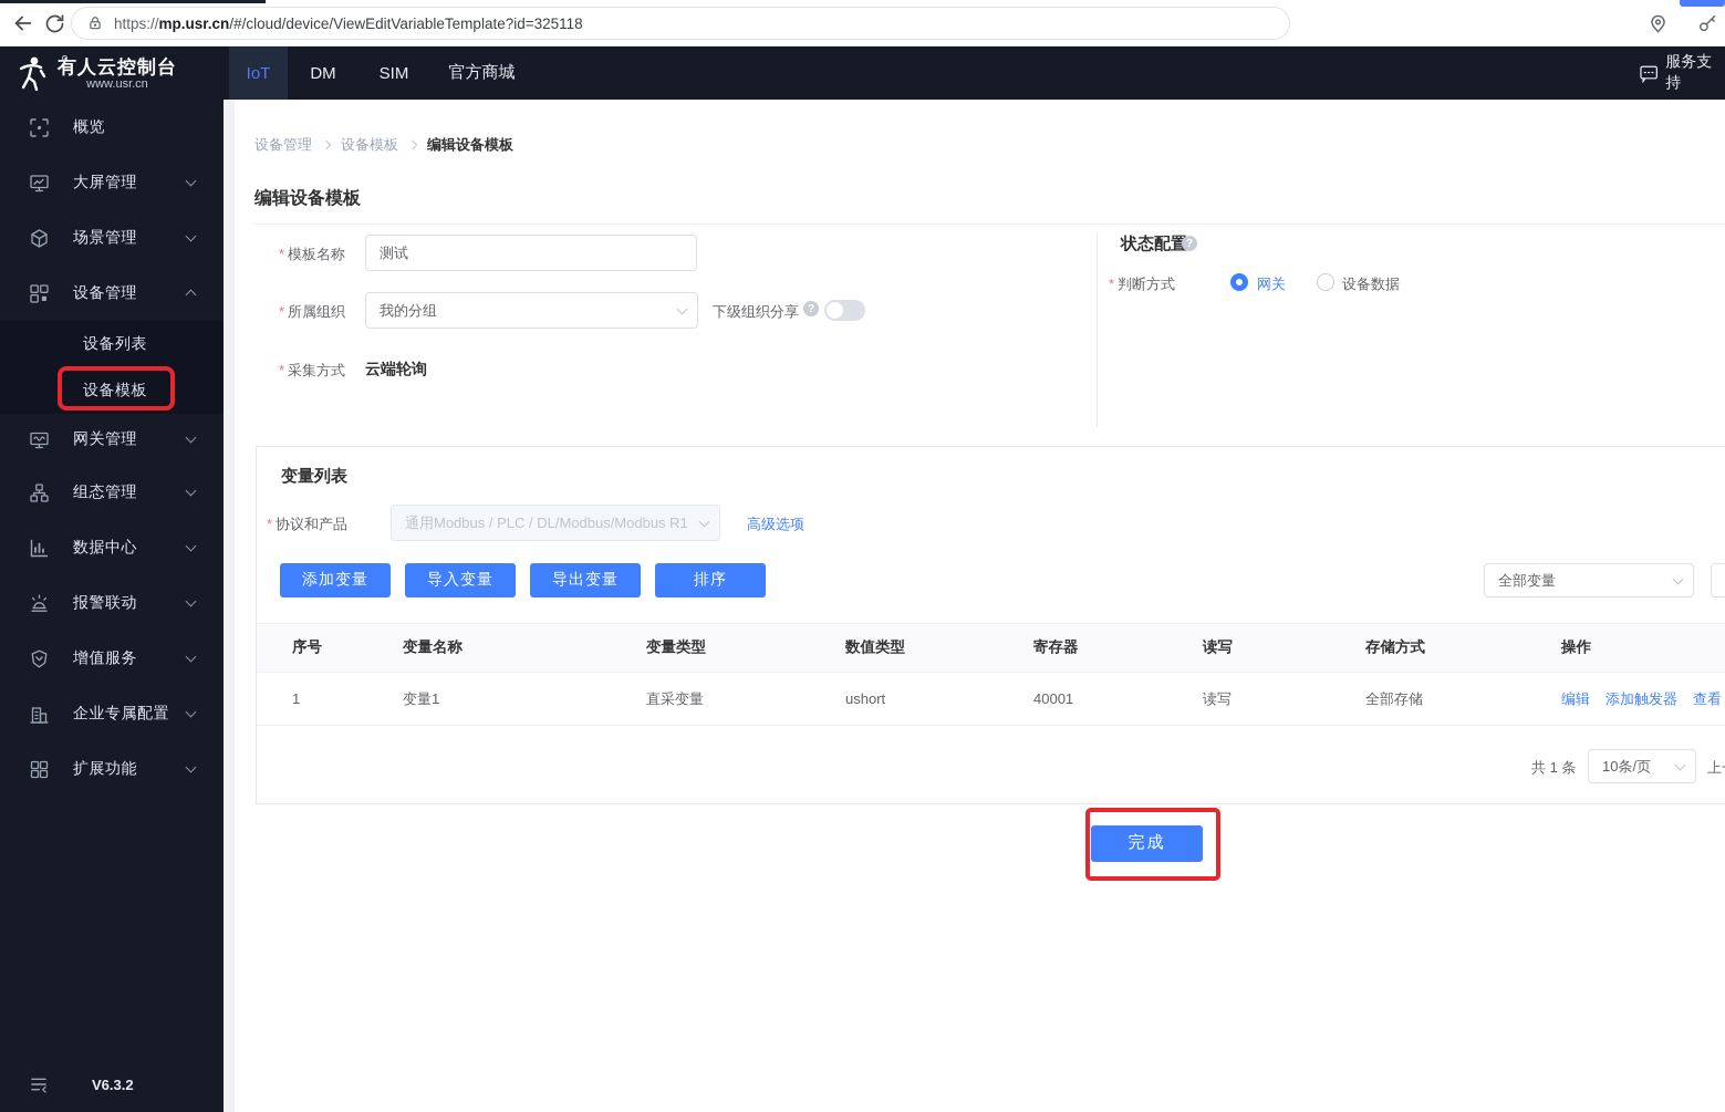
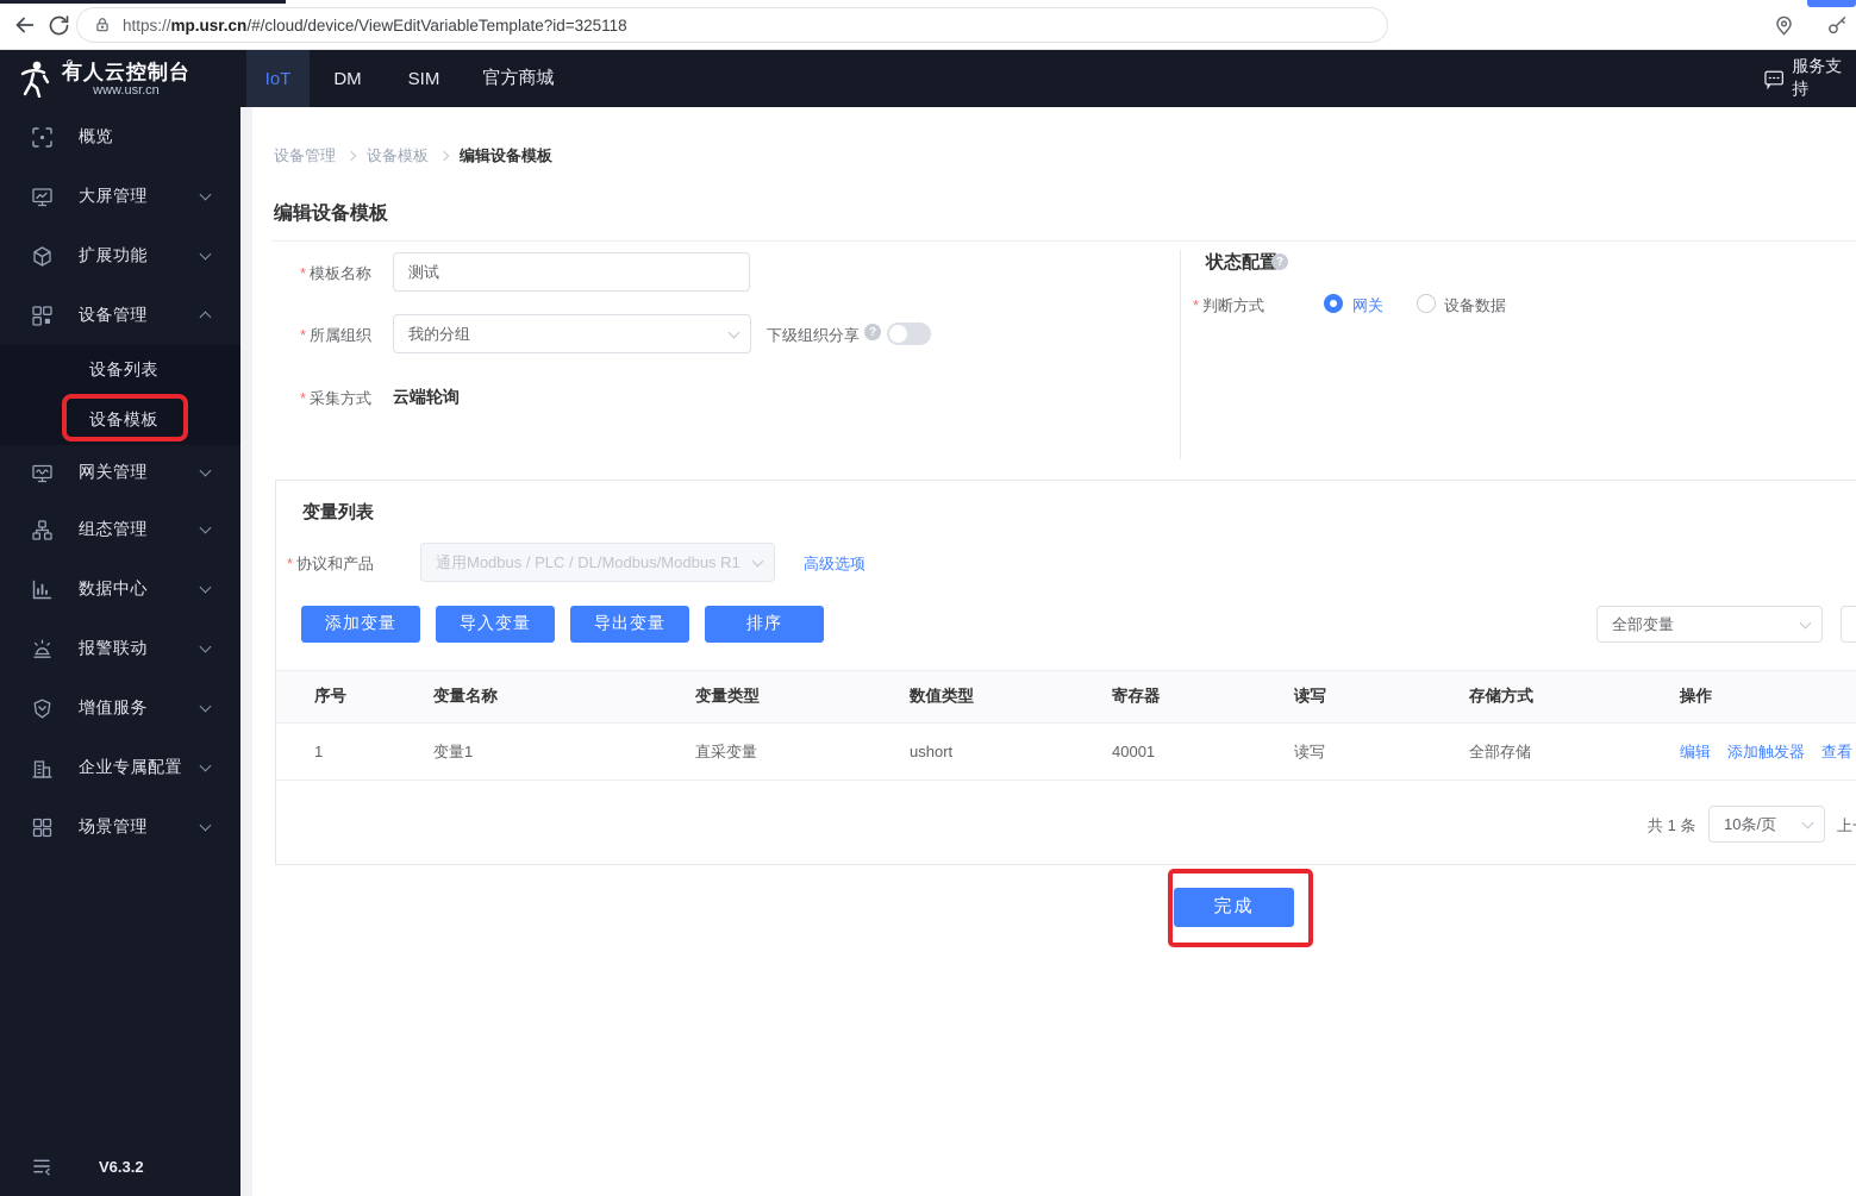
  https://mp.usr.cn/#/cloud/device/ViewEditVariableTemplate?id=325118
  有人云控制台
  www.usr.cn
  IoT
  DM
  SIM
  官方商城
  服务支持
  概览
  大屏管理
- 场景管理
+ 扩展功能
  设备管理
  设备列表
  设备模板
  网关管理
  组态管理
  数据中心
  报警联动
  增值服务
  企业专属配置
- 扩展功能
+ 场景管理
  V6.3.2
  设备管理
  设备模板
  编辑设备模板
  编辑设备模板
  模板名称
  测试
  所属组织
  我的分组
  下级组织分享
  采集方式
  云端轮询
  状态配置
  判断方式
  网关
  设备数据
  变量列表
  协议和产品
  通用Modbus / PLC / DL/Modbus/Modbus R1
  高级选项
  添加变量
  导入变量
  导出变量
  排序
  全部变量
  序号
  变量名称
  变量类型
  数值类型
  寄存器
  读写
  存储方式
  操作
  1
  变量1
  直采变量
  ushort
  40001
  读写
  全部存储
  编辑
  添加触发器
  查看
  共 1 条
  10条/页
  完成
